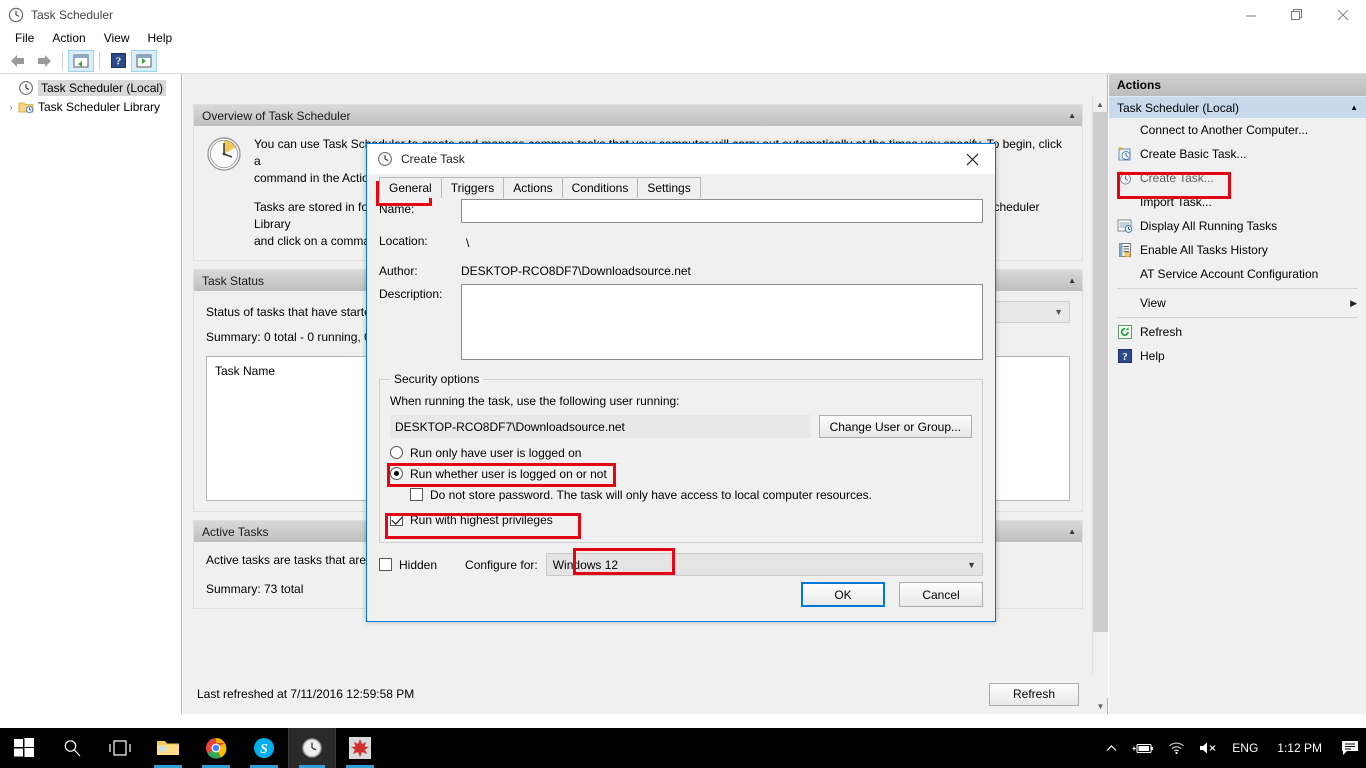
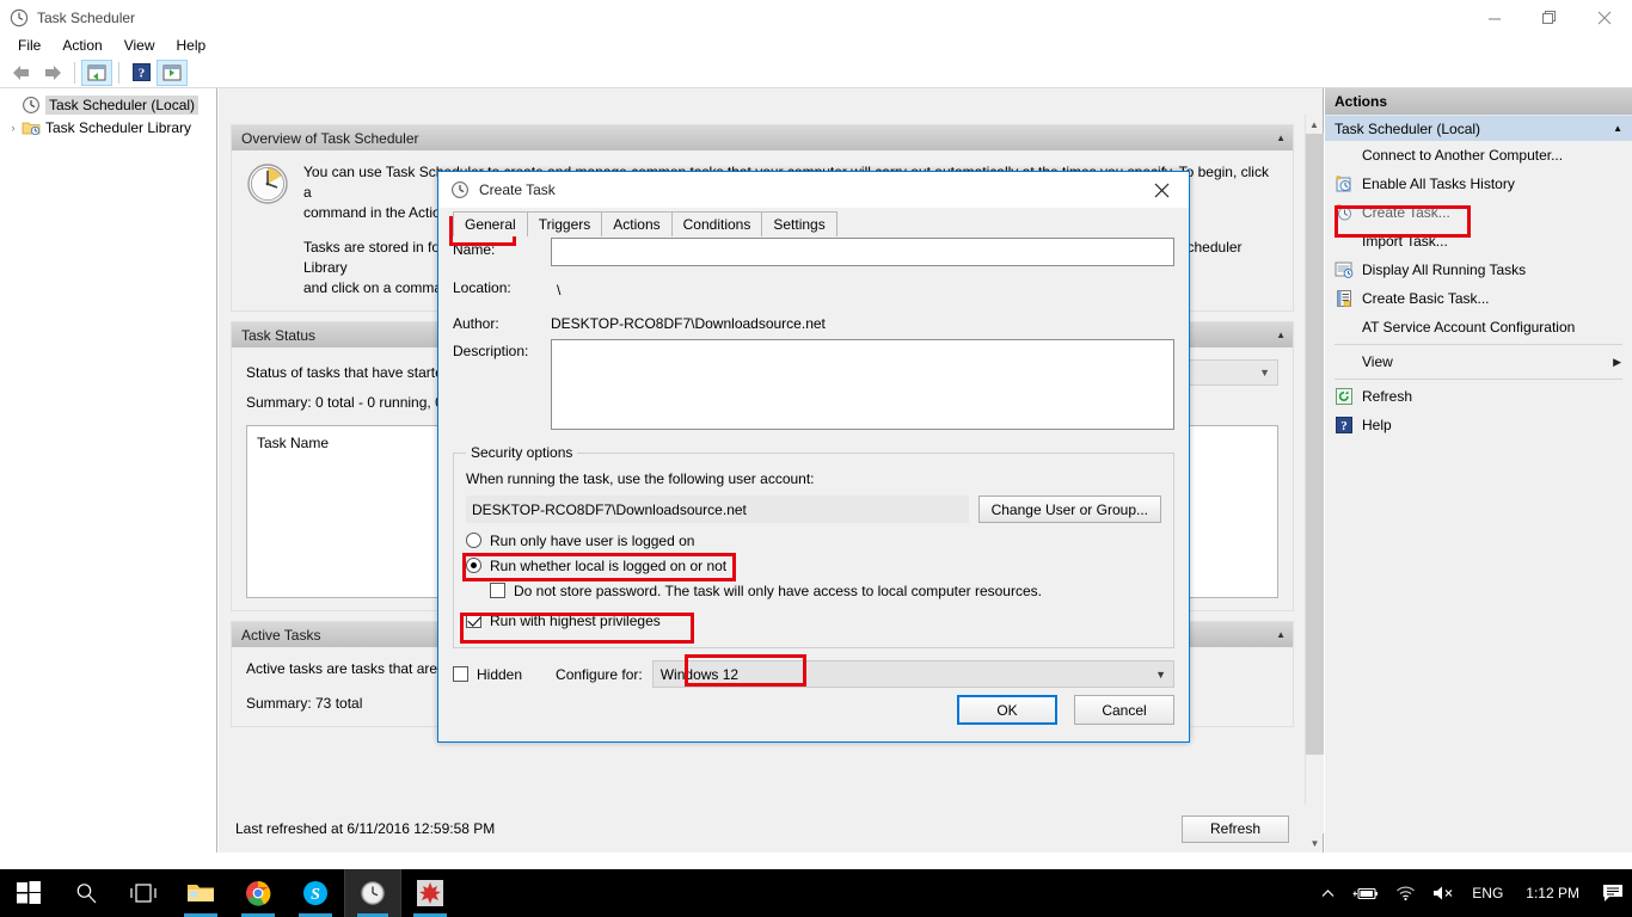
  Task Scheduler
  File
  Action
  View
  Help
  ?
  Task Scheduler (Local)
  ›
  Task Scheduler Library
  Overview of Task Scheduler
  ▲
  Task Status
  ▲
  ▼
  Task Name
  Active Tasks
  ▲
  Summary: 73 total
  ▲
  ▼
- Last refreshed at 7/11/2016 12:59:58 PM
+ Last refreshed at 6/11/2016 12:59:58 PM
  Refresh
  Actions
  Task Scheduler (Local)
  ▲
  Connect to Another Computer...
- Create Basic Task...
+ Enable All Tasks History
  Create Task...
  Import Task...
  Display All Running Tasks
- Enable All Tasks History
+ Create Basic Task...
  AT Service Account Configuration
  View
  ▶
  Refresh
  ?
  Help
  Create Task
  General
  Triggers
  Actions
  Conditions
  Settings
  Name:
  Location:
  \
  Author:
  DESKTOP-RCO8DF7\Downloadsource.net
  Description:
  Security options
- When running the task, use the following user running:
+ When running the task, use the following user account:
  DESKTOP-RCO8DF7\Downloadsource.net
  Change User or Group...
  Run only have user is logged on
- Run whether user is logged on or not
+ Run whether local is logged on or not
  Do not store password. The task will only have access to local computer resources.
  Run with highest privileges
  Hidden
  Configure for:
  Windows 12
  ▼
  OK
  Cancel
  S
  ENG
  1:12 PM
